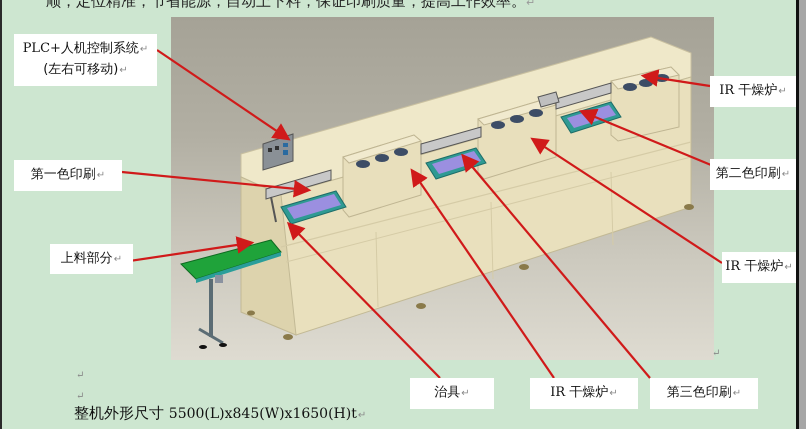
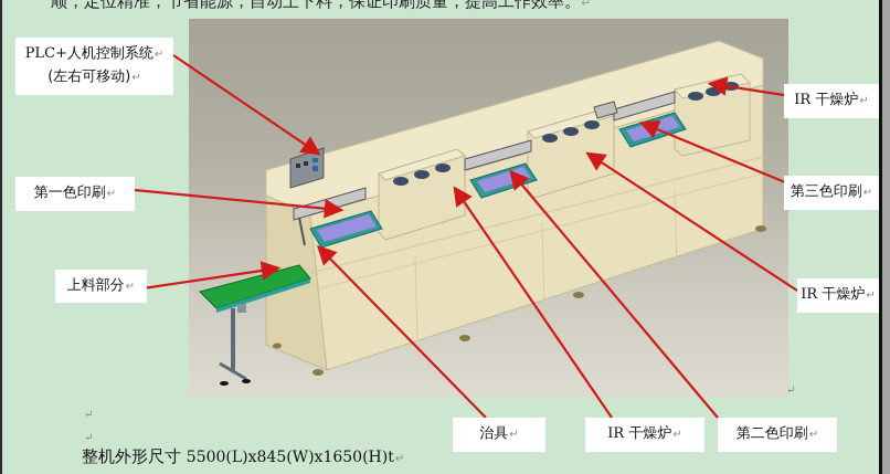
  顺，定位精准，节省能源，自动上下料，保证印刷质量，提高工作效率。↵
  ↵
  PLC+人机控制系统↵
  (左右可移动)↵
  第一色印刷↵
  上料部分↵
  IR 干燥炉↵
- 第二色印刷↵
+ 第三色印刷↵
  IR 干燥炉↵
  治具↵
  IR 干燥炉↵
- 第三色印刷↵
+ 第二色印刷↵
  ↵
  ↵
  整机外形尺寸 5500(L)x845(W)x1650(H)t↵
